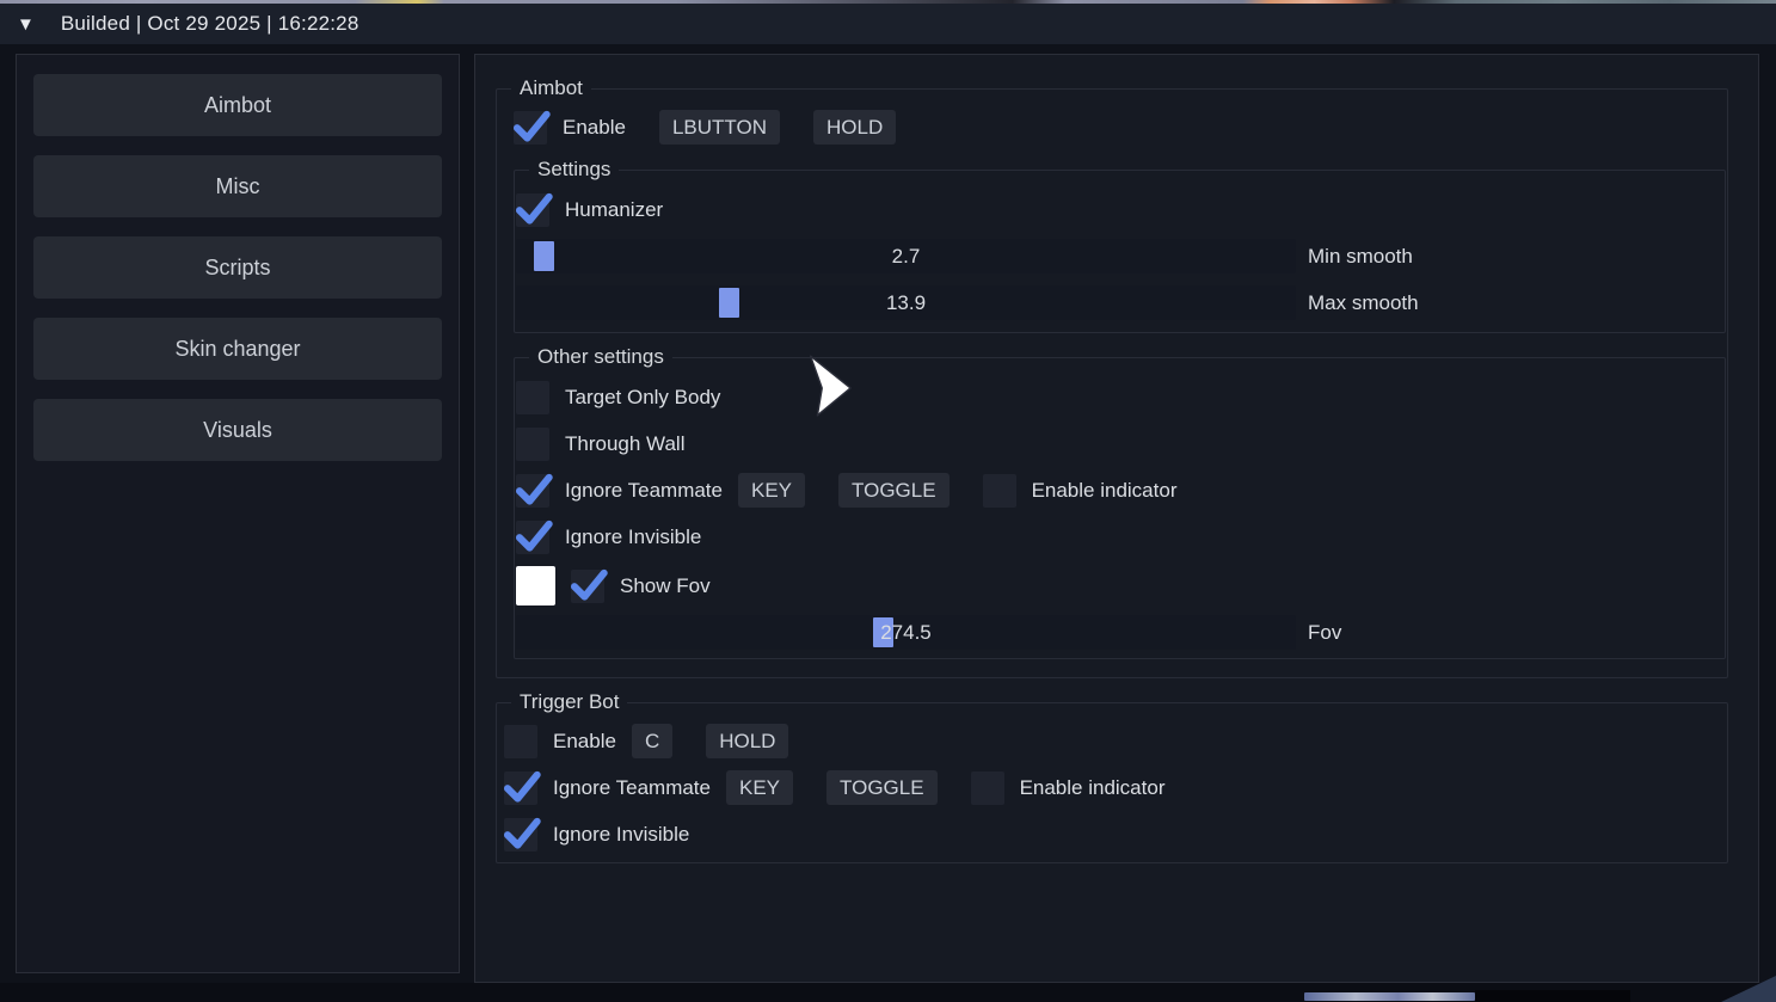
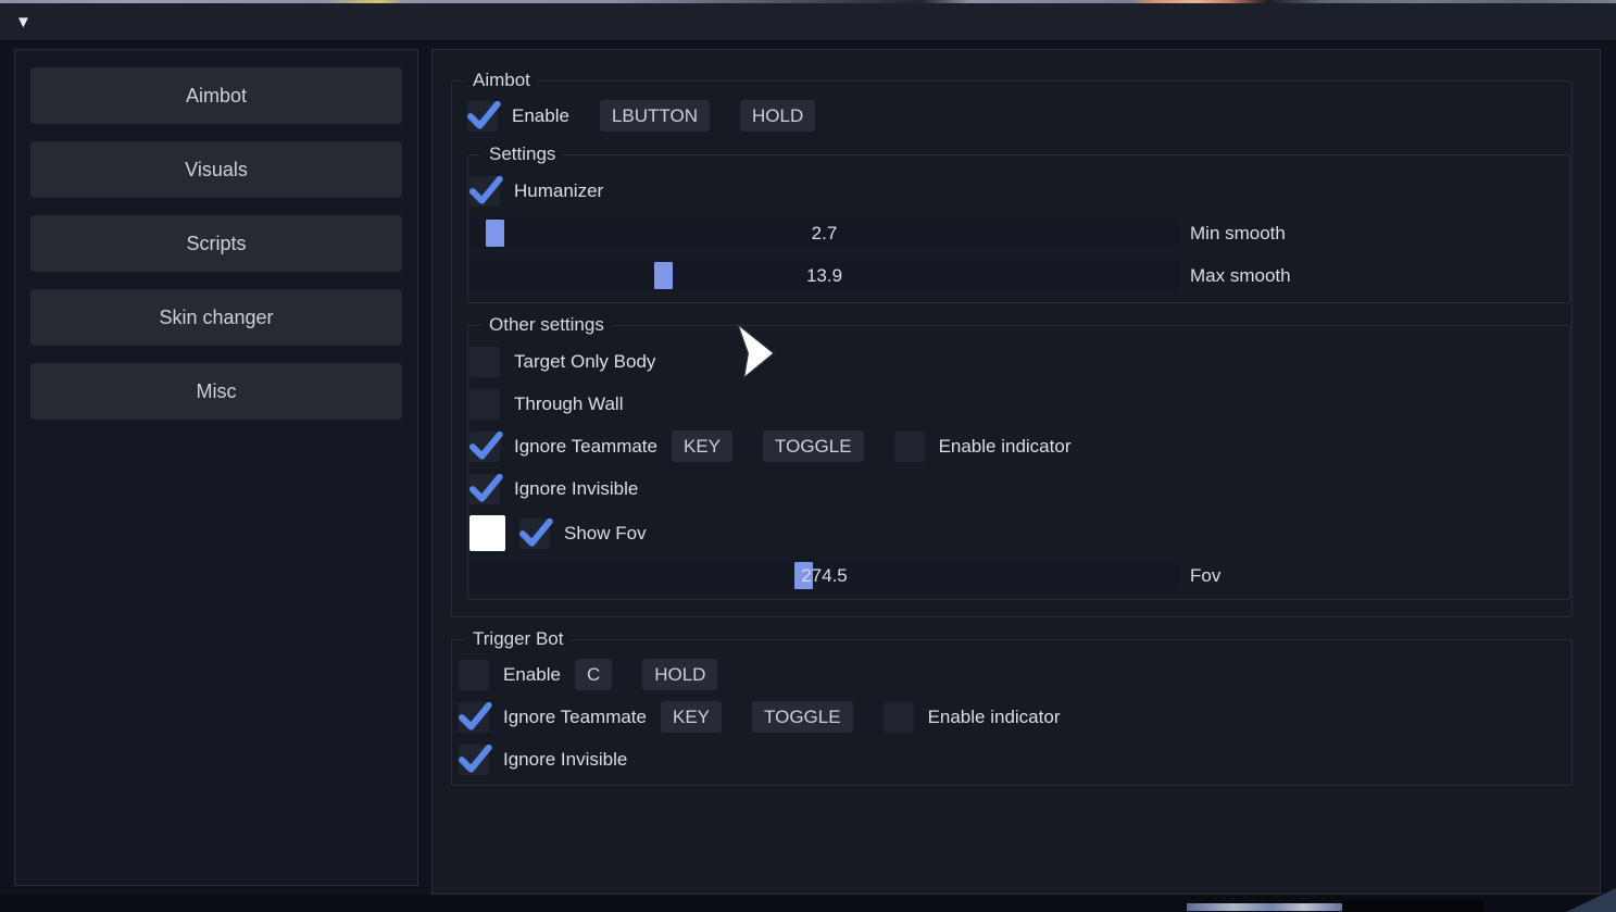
  ▼
- Builded | Oct 29 2025 | 16:22:28
  Aimbot
- Misc
+ Visuals
  Scripts
  Skin changer
- Visuals
+ Misc
  Aimbot
  Enable
  LBUTTON
  HOLD
  Settings
  Humanizer
  2.7
  Min smooth
  13.9
  Max smooth
  Other settings
  Target Only Body
  Through Wall
  Ignore Teammate
  KEY
  TOGGLE
  Enable indicator
  Ignore Invisible
  Show Fov
  274.5
  Fov
  Trigger Bot
  Enable
  C
  HOLD
  Ignore Teammate
  KEY
  TOGGLE
  Enable indicator
  Ignore Invisible
